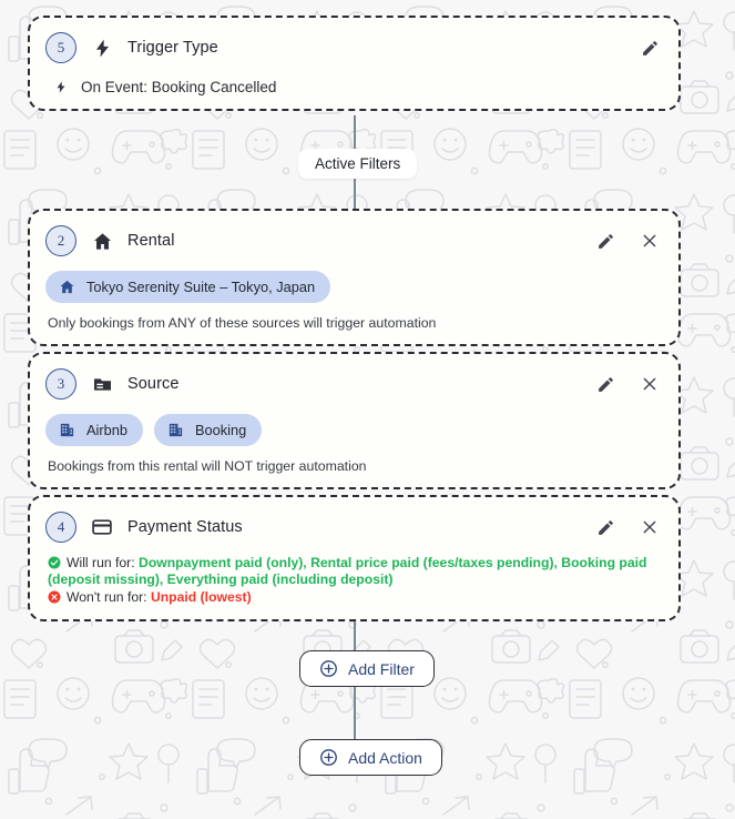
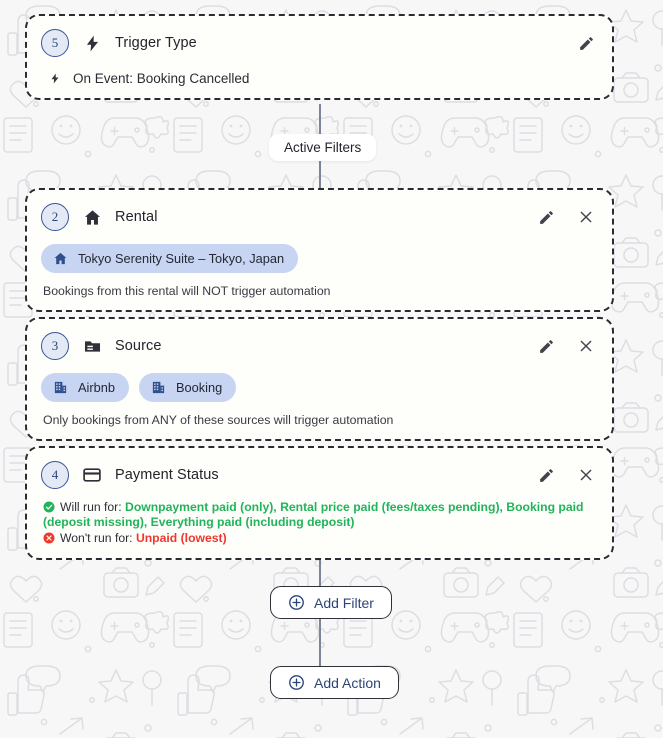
  5
  Trigger Type
  On Event: Booking Cancelled
  Active Filters
  2
  Rental
  Tokyo Serenity Suite – Tokyo, Japan
- Only bookings from ANY of these sources will trigger automation
+ Bookings from this rental will NOT trigger automation
  3
  Source
  Airbnb
  Booking
- Bookings from this rental will NOT trigger automation
+ Only bookings from ANY of these sources will trigger automation
  4
  Payment Status
  Will run for: Downpayment paid (only), Rental price paid (fees/taxes pending), Booking paid (deposit missing), Everything paid (including deposit)
  Won't run for: Unpaid (lowest)
  Add Filter
  Add Action
